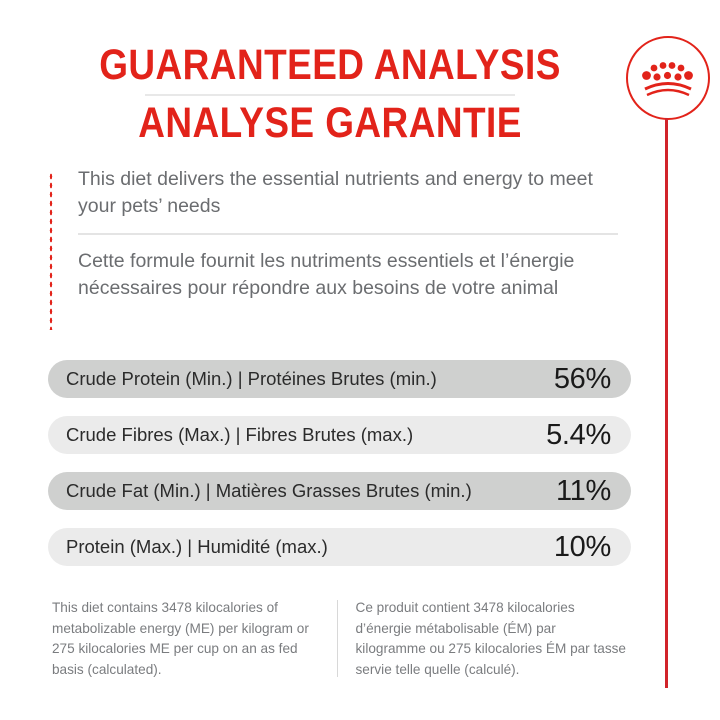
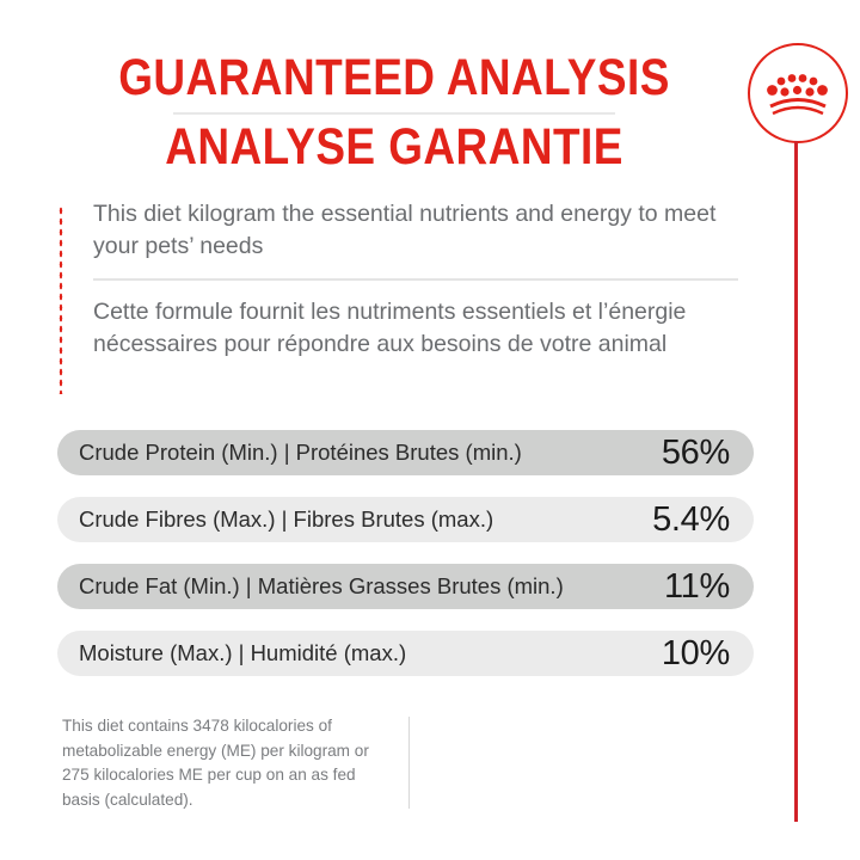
  GUARANTEED ANALYSIS
  ANALYSE GARANTIE
- This diet delivers the essential nutrients and energy to meet your pets’ needs
+ This diet kilogram the essential nutrients and energy to meet your pets’ needs
  Cette formule fournit les nutriments essentiels et l’énergie nécessaires pour répondre aux besoins de votre animal
  Crude Protein (Min.) | Protéines Brutes (min.)
  56%
  Crude Fibres (Max.) | Fibres Brutes (max.)
  5.4%
  Crude Fat (Min.) | Matières Grasses Brutes (min.)
  11%
- Protein (Max.) | Humidité (max.)
+ Moisture (Max.) | Humidité (max.)
  10%
  This diet contains 3478 kilocalories of metabolizable energy (ME) per kilogram or 275 kilocalories ME per cup on an as fed basis (calculated).
- Ce produit contient 3478 kilocalories d’énergie métabolisable (ÉM) par kilogramme ou 275 kilocalories ÉM par tasse servie telle quelle (calculé).
